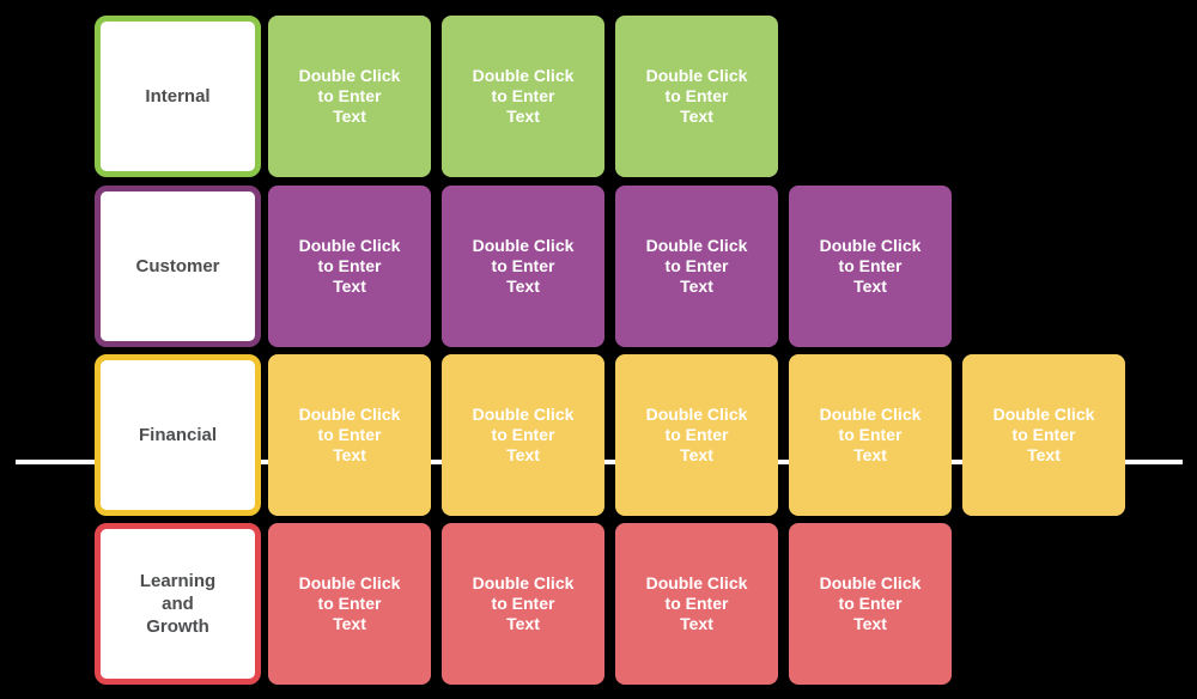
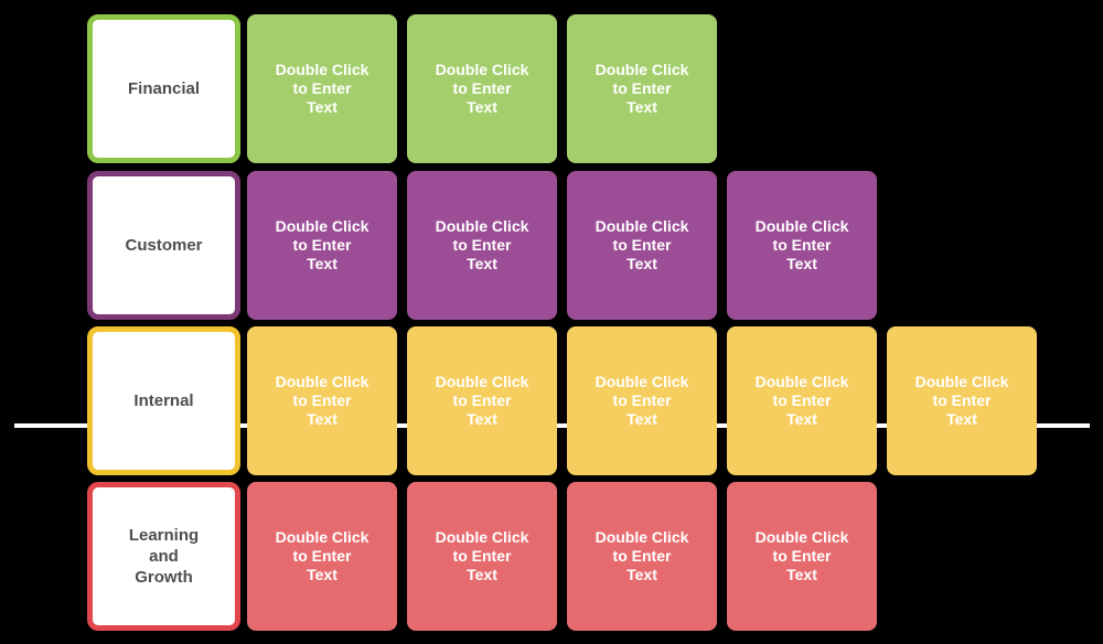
- Internal
+ Financial
  Double Click
  to Enter
  Text
  Double Click
  to Enter
  Text
  Double Click
  to Enter
  Text
  Customer
  Double Click
  to Enter
  Text
  Double Click
  to Enter
  Text
  Double Click
  to Enter
  Text
  Double Click
  to Enter
  Text
- Financial
+ Internal
  Double Click
  to Enter
  Text
  Double Click
  to Enter
  Text
  Double Click
  to Enter
  Text
  Double Click
  to Enter
  Text
  Double Click
  to Enter
  Text
  Learning
  and
  Growth
  Double Click
  to Enter
  Text
  Double Click
  to Enter
  Text
  Double Click
  to Enter
  Text
  Double Click
  to Enter
  Text
